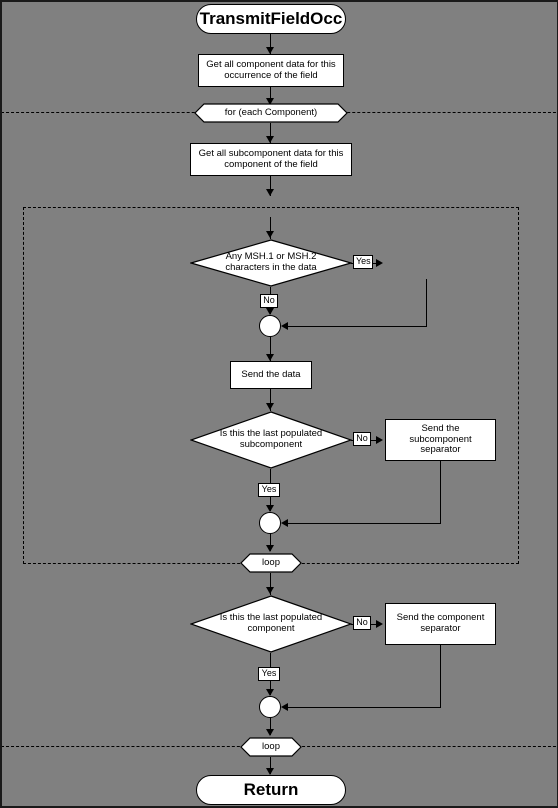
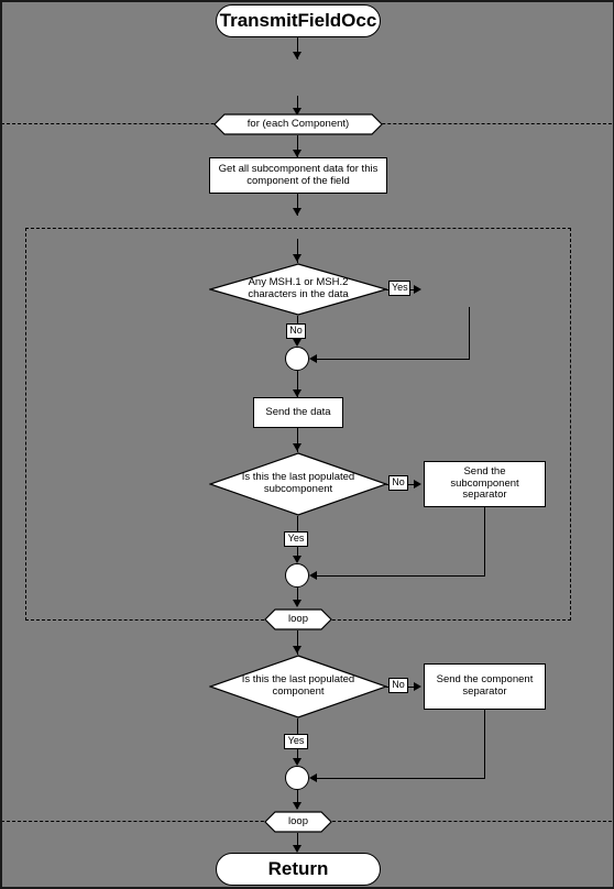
  TransmitFieldOcc
- Get all component data for this
- occurrence of the field
  for (each Component)
  Get all subcomponent data for this
  component of the field
  Any MSH.1 or MSH.2
  characters in the data
  Yes
  No
  Send the data
  Is this the last populated
  subcomponent
  No
  Send the subcomponent
  separator
  Yes
  loop
  Is this the last populated
  component
  No
  Send the component
  separator
  Yes
  loop
  Return
